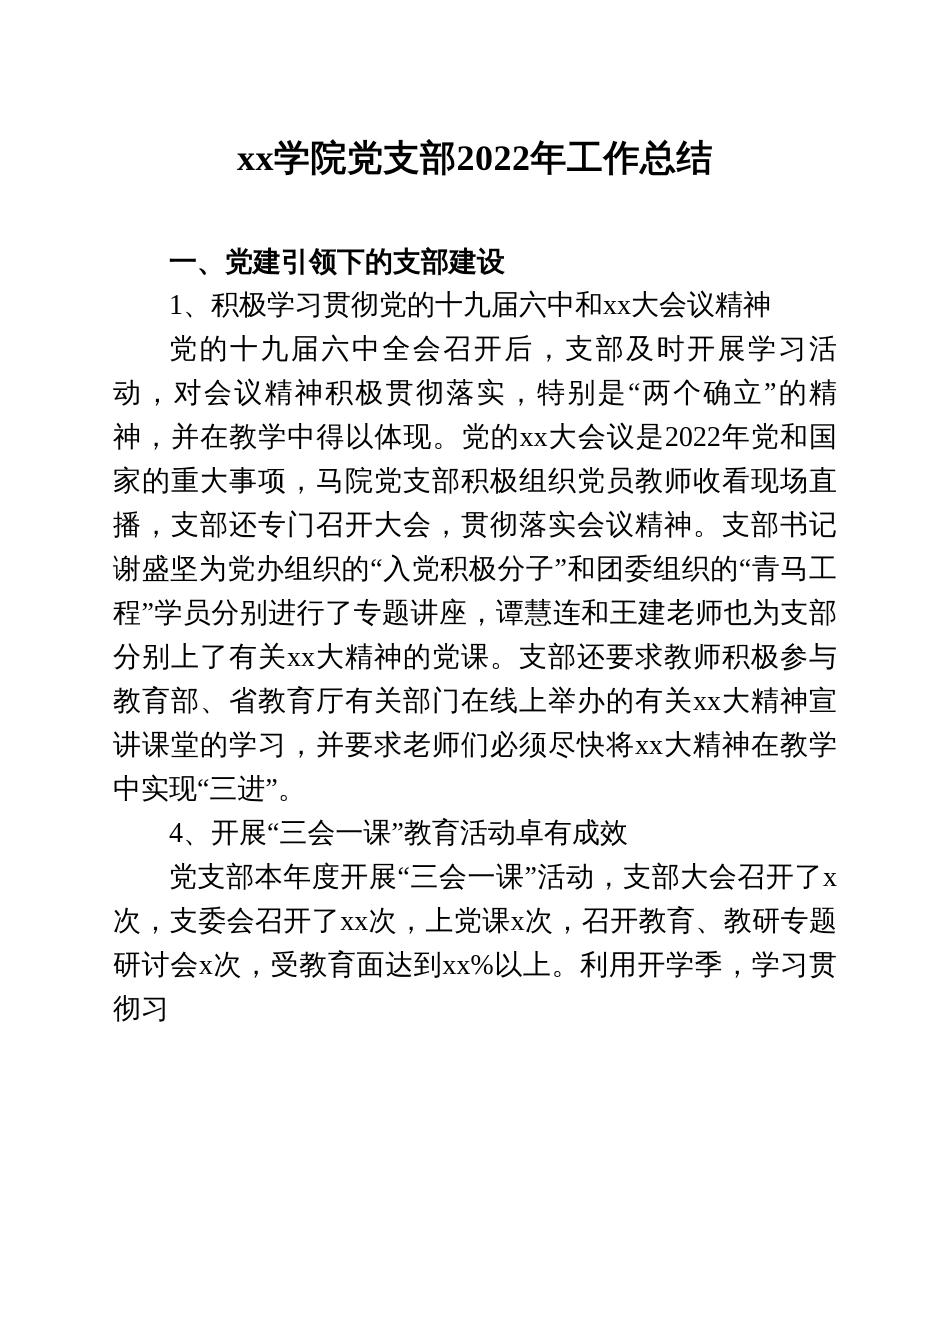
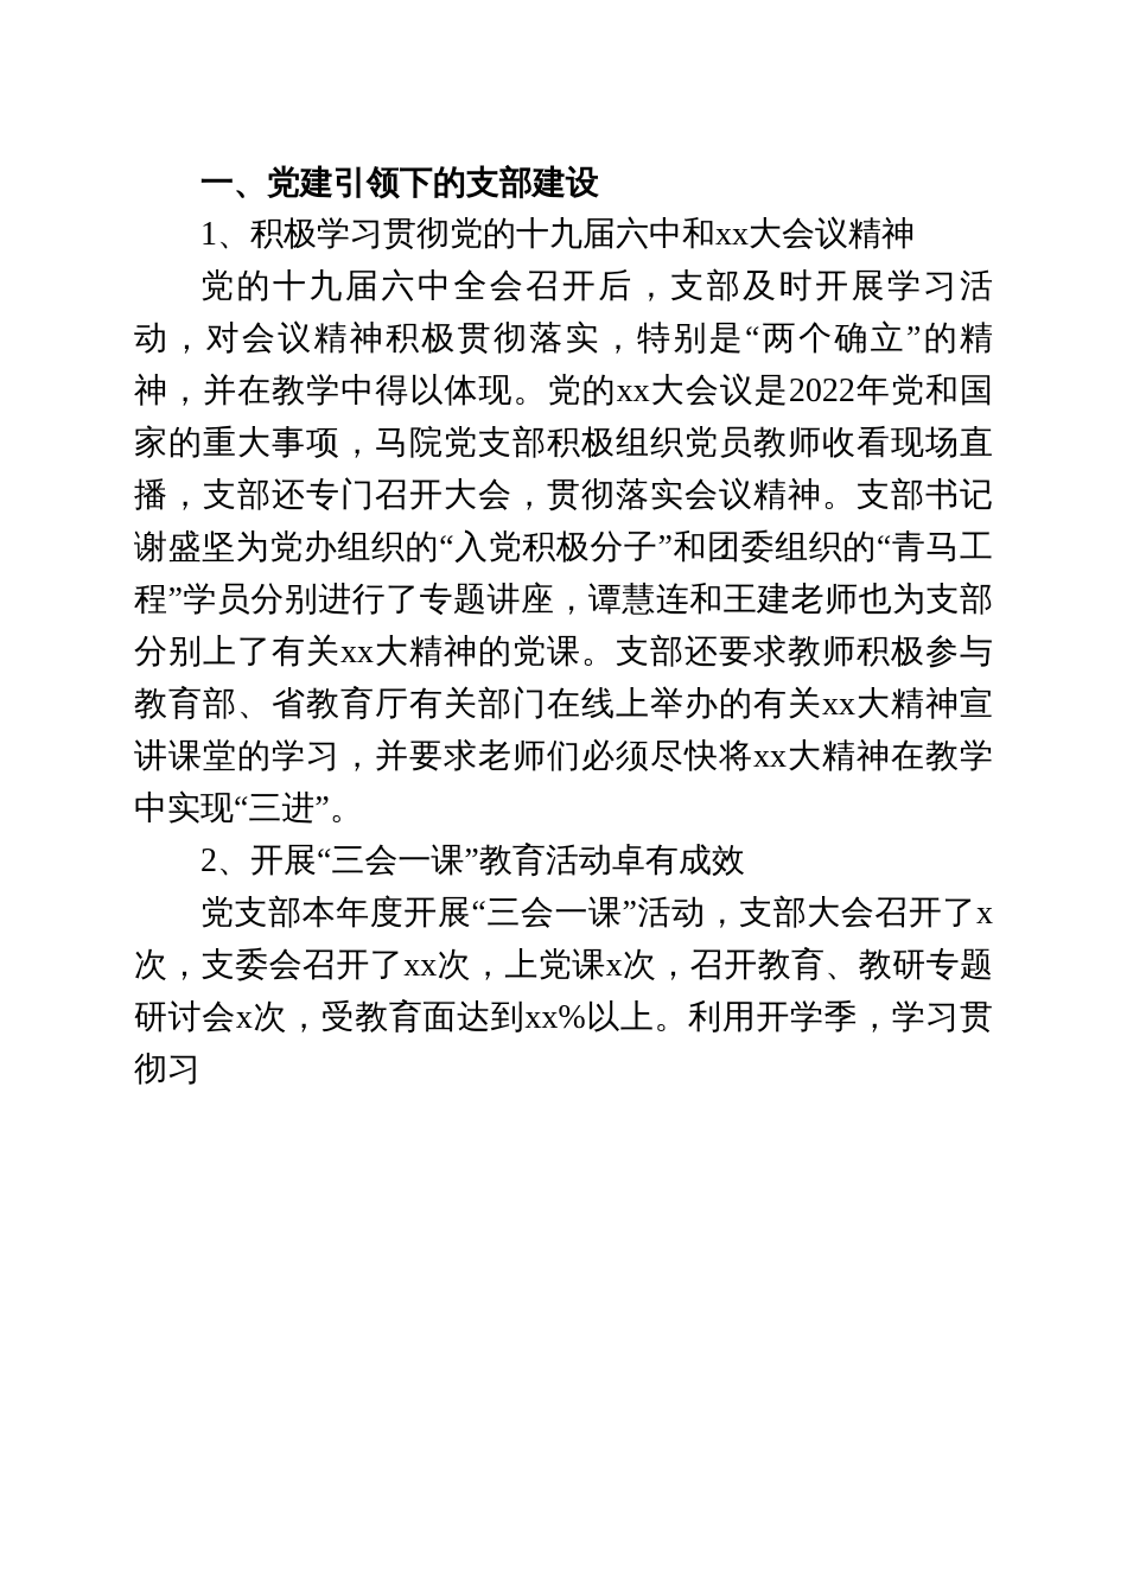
- xx学院党支部2022年工作总结
  一、党建引领下的支部建设
  1、积极学习贯彻党的十九届六中和xx大会议精神
  党的十九届六中全会召开后，支部及时开展学习活动，对会议精神积极贯彻落实，特别是“两个确立”的精神，并在教学中得以体现。党的xx大会议是2022年党和国家的重大事项，马院党支部积极组织党员教师收看现场直播，支部还专门召开大会，贯彻落实会议精神。支部书记谢盛坚为党办组织的“入党积极分子”和团委组织的“青马工程”学员分别进行了专题讲座，谭慧连和王建老师也为支部分别上了有关xx大精神的党课。支部还要求教师积极参与教育部、省教育厅有关部门在线上举办的有关xx大精神宣讲课堂的学习，并要求老师们必须尽快将xx大精神在教学中实现“三进”。
- 4、开展“三会一课”教育活动卓有成效
+ 2、开展“三会一课”教育活动卓有成效
  党支部本年度开展“三会一课”活动，支部大会召开了x次，支委会召开了xx次，上党课x次，召开教育、教研专题研讨会x次，受教育面达到xx%以上。利用开学季，学习贯彻习
